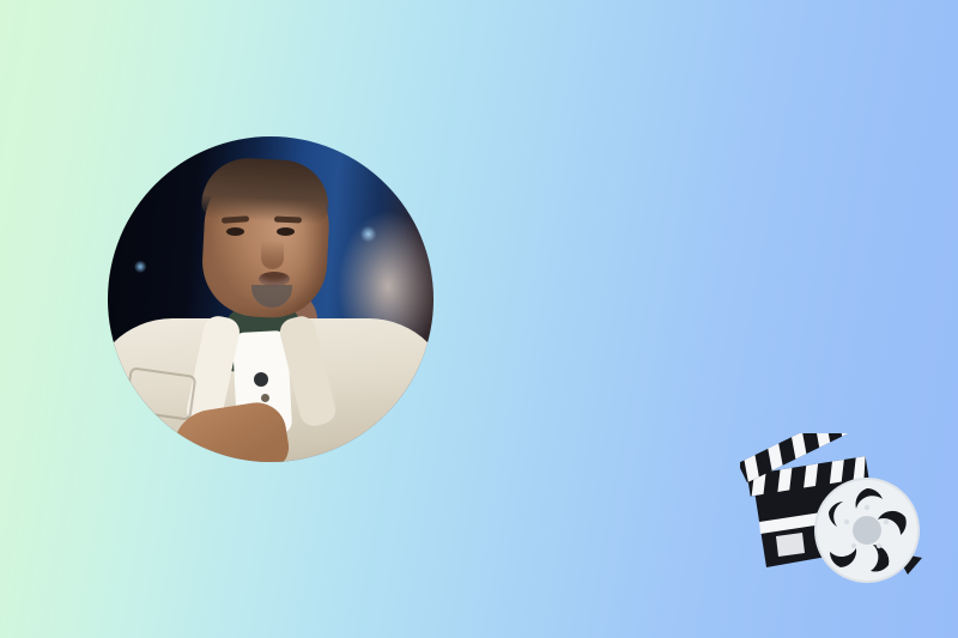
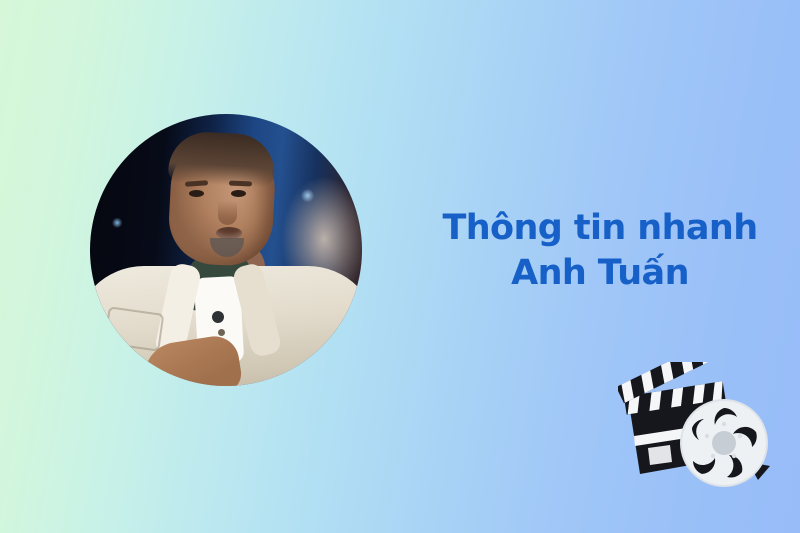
+ Thông tin nhanh
+ Anh Tuấn
